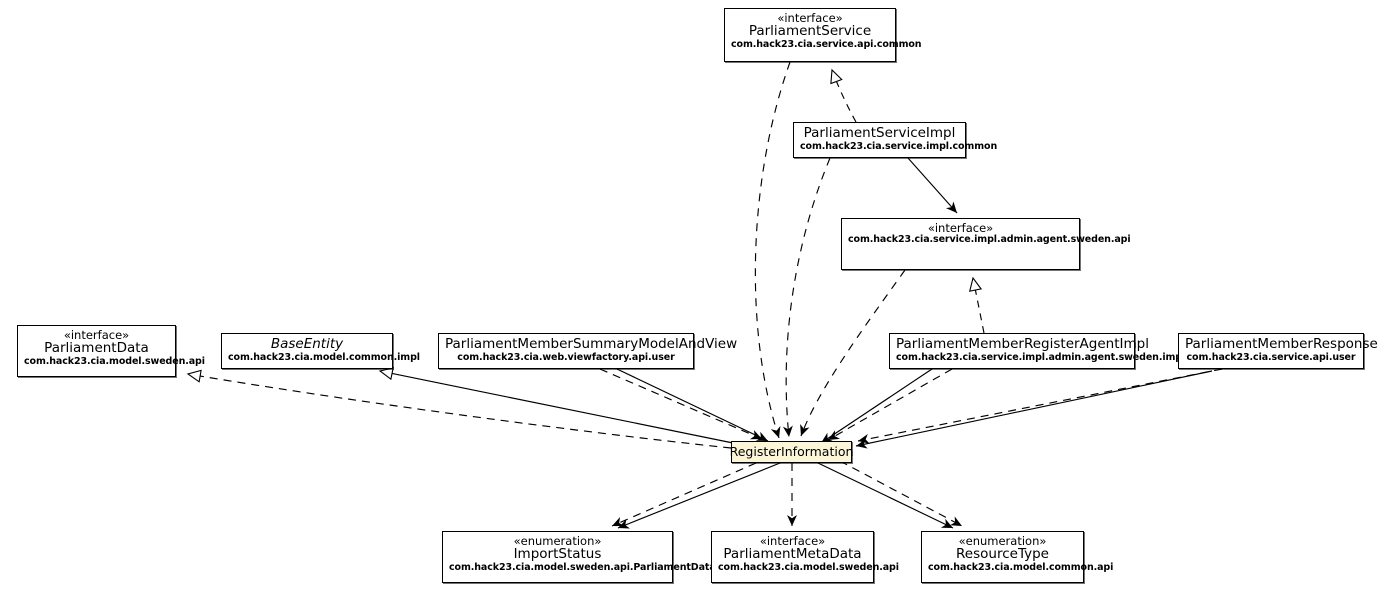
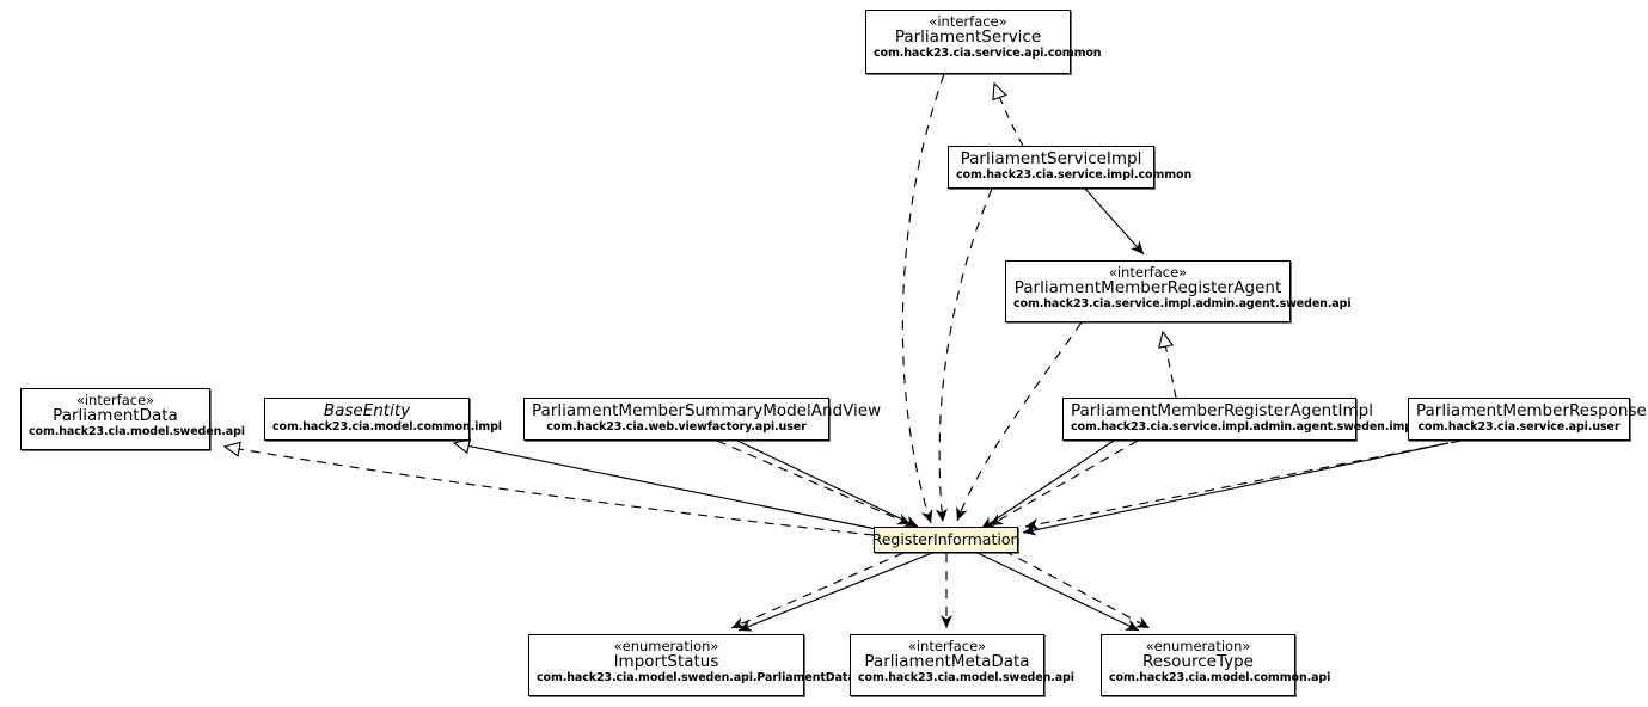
  «interface»
  ParliamentService
  com.hack23.cia.service.api.common
  ParliamentServiceImpl
  com.hack23.cia.service.impl.common
  «interface»
+ ParliamentMemberRegisterAgent
  com.hack23.cia.service.impl.admin.agent.sweden.api
  «interface»
  ParliamentData
  com.hack23.cia.model.sweden.api
  BaseEntity
  com.hack23.cia.model.common.impl
  ParliamentMemberSummaryModelAndView
  com.hack23.cia.web.viewfactory.api.user
  ParliamentMemberRegisterAgentImpl
  com.hack23.cia.service.impl.admin.agent.sweden.im
  ParliamentMemberResponse
  com.hack23.cia.service.api.user
  RegisterInformation
  «enumeration»
  ImportStatus
  com.hack23.cia.model.sweden.api.ParliamentDat
  «interface»
  ParliamentMetaData
  com.hack23.cia.model.sweden.api
  «enumeration»
  ResourceType
  com.hack23.cia.model.common.api
